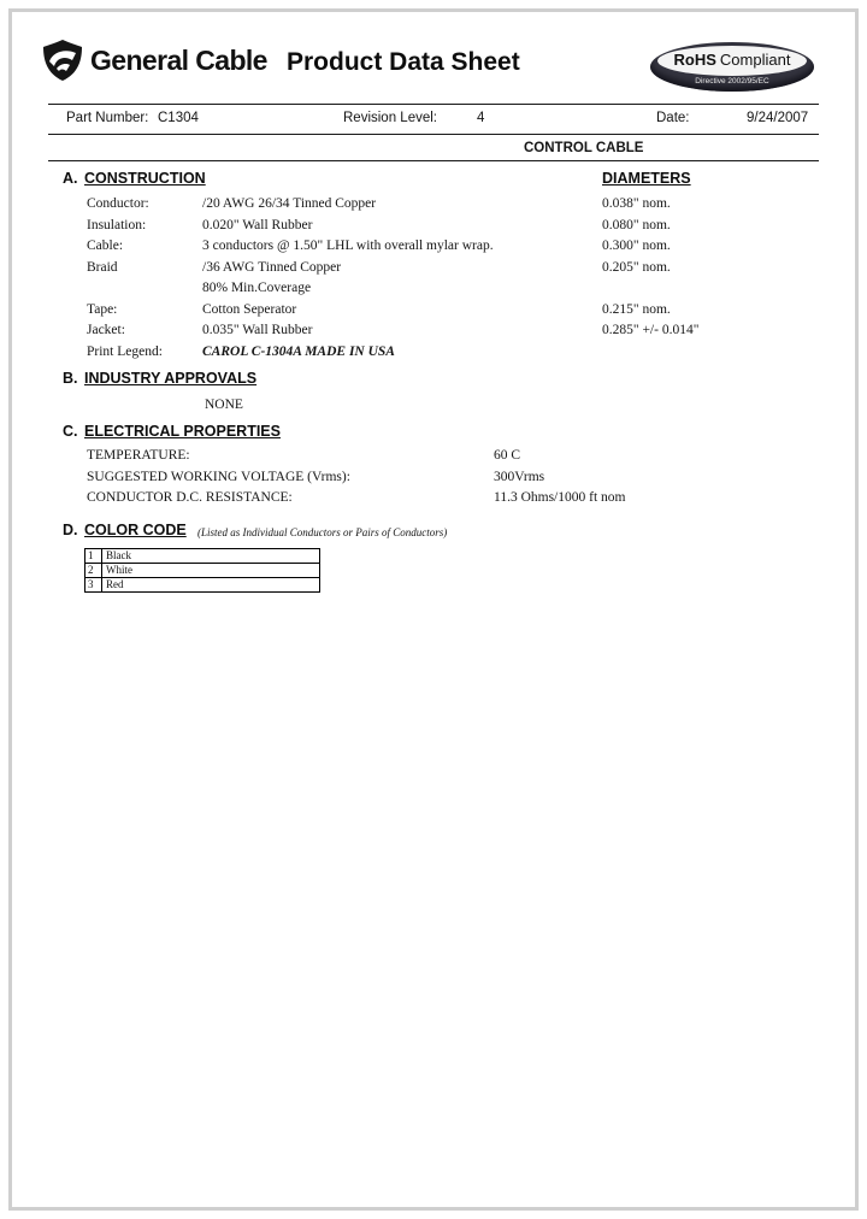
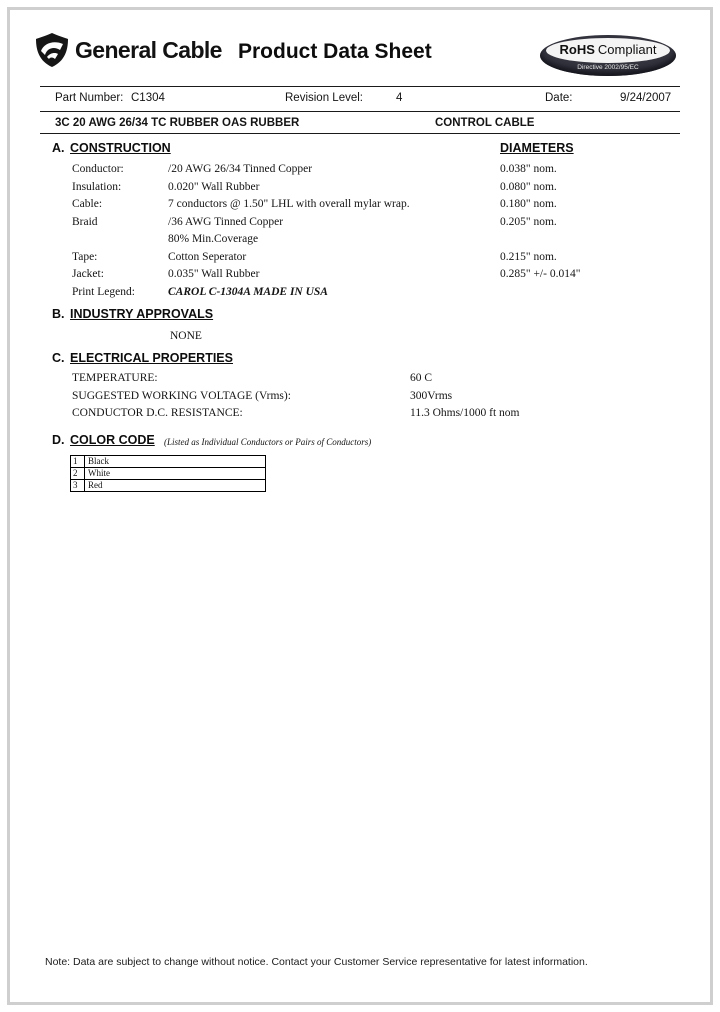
  General Cable
  Product Data Sheet
  RoHS Compliant
  Part Number:
  C1304
  Revision Level:
  4
  Date:
  9/24/2007
+ 3C 20 AWG 26/34 TC RUBBER OAS RUBBER
  CONTROL CABLE
  A.
  CONSTRUCTION
  DIAMETERS
  Conductor:
  /20 AWG 26/34 Tinned Copper
  0.038" nom.
  Insulation:
  0.020" Wall Rubber
  0.080" nom.
  Cable:
- 3 conductors @ 1.50" LHL with overall mylar wrap.
+ 7 conductors @ 1.50" LHL with overall mylar wrap.
- 0.300" nom.
+ 0.180" nom.
  Braid
  /36 AWG Tinned Copper
  0.205" nom.
  80% Min.Coverage
  Tape:
  Cotton Seperator
  0.215" nom.
  Jacket:
  0.035" Wall Rubber
  0.285" +/- 0.014"
  Print Legend:
  CAROL C-1304A MADE IN USA
  B.
  INDUSTRY APPROVALS
  NONE
  C.
  ELECTRICAL PROPERTIES
  TEMPERATURE:
  60 C
  SUGGESTED WORKING VOLTAGE (Vrms):
  300Vrms
  CONDUCTOR D.C. RESISTANCE:
  11.3 Ohms/1000 ft nom
  D.
  COLOR CODE
  (Listed as Individual Conductors or Pairs of Conductors)
  1	Black
  2	White
  3	Red
+ Note: Data are subject to change without notice. Contact your Customer Service representative for latest information.
